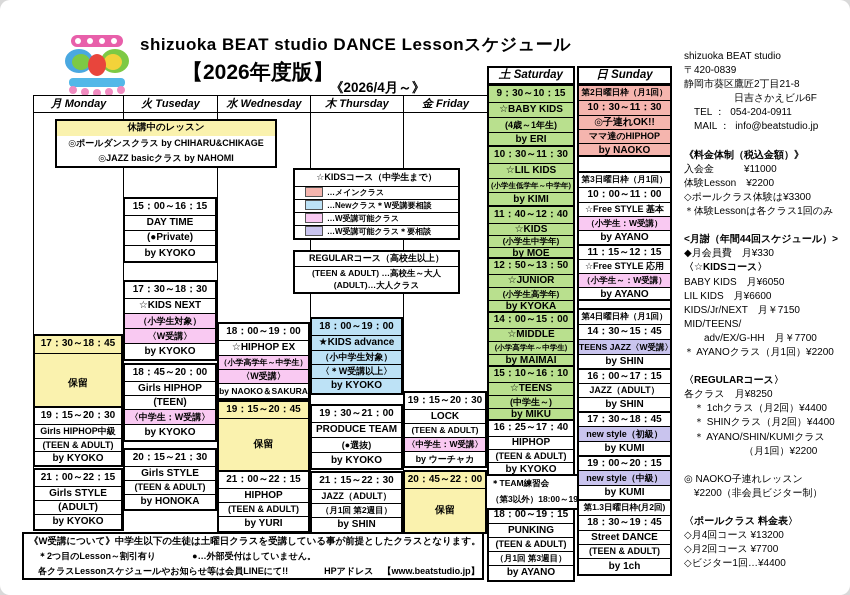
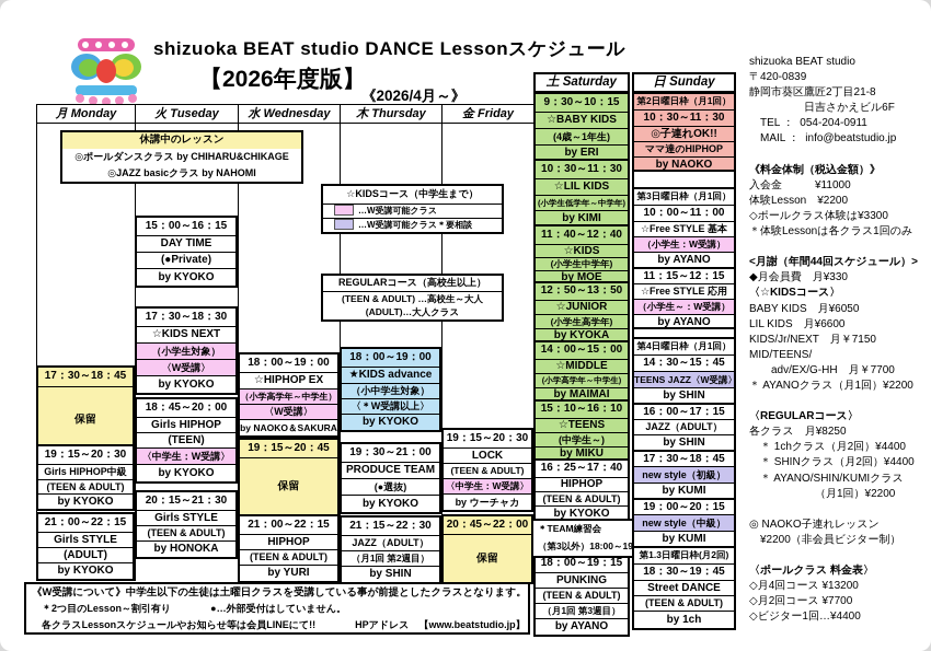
  shizuoka BEAT studio DANCE Lessonスケジュール
  【2026年度版】
  《2026/4月～》
  月 Monday
  火 Tuseday
  水 Wednesday
  木 Thursday
  金 Friday
  土 Saturday
  日 Sunday
  17：30～18：45
  保留
  19：15～20：30
  Girls HIPHOP中級
  (TEEN & ADULT)
  by KYOKO
  21：00～22：15
  Girls STYLE
  (ADULT)
  by KYOKO
  15：00～16：15
  DAY TIME
  (●Private)
  by KYOKO
  17：30～18：30
  ☆KIDS NEXT
  （小学生対象）
  〈W受講〉
  by KYOKO
  18：45～20：00
  Girls HIPHOP
  (TEEN)
  〈中学生：W受講〉
  by KYOKO
  20：15～21：30
  Girls STYLE
  (TEEN & ADULT)
  by HONOKA
  18：00～19：00
  ☆HIPHOP EX
  （小学高学年～中学生）
  〈W受講〉
  by NAOKO＆SAKURA
  19：15～20：45
  保留
  21：00～22：15
  HIPHOP
  (TEEN & ADULT)
  by YURI
  18：00～19：00
  ★KIDS advance
  （小中学生対象）
  〈＊W受講以上〉
  by KYOKO
  19：30～21：00
  PRODUCE TEAM
  (●選抜)
  by KYOKO
  21：15～22：30
  JAZZ（ADULT）
  （月1回 第2週目）
  by SHIN
  19：15～20：30
  LOCK
  (TEEN & ADULT)
  〈中学生：W受講〉
  by ウーチャカ
  20：45～22：00
  保留
  9：30～10：15
  ☆BABY KIDS
  (4歳～1年生)
  by ERI
  10：30～11：30
  ☆LIL KIDS
  (小学生低学年～中学年)
  by KIMI
  11：40～12：40
  ☆KIDS
  (小学生中学年)
  by MOE
  12：50～13：50
  ☆JUNIOR
  (小学生高学年)
  by KYOKA
  14：00～15：00
  ☆MIDDLE
  (小学高学年～中学生)
  by MAIMAI
  15：10～16：10
  ☆TEENS
  (中学生～)
  by MIKU
  16：25～17：40
  HIPHOP
  (TEEN & ADULT)
  by KYOKO
  18：00～19：15
  PUNKING
  (TEEN & ADULT)
  （月1回 第3週目）
  by AYANO
  ＊TEAM練習会
  （第3以外）18:00～19
  第2日曜日枠（月1回）
  10：30～11：30
  ◎子連れOK!!
  ママ達のHIPHOP
  by NAOKO
  第3日曜日枠（月1回）
  10：00～11：00
  ☆Free STYLE 基本
  （小学生：W受講）
  by AYANO
  11：15～12：15
  ☆Free STYLE 応用
  （小学生～：W受講）
  by AYANO
  第4日曜日枠（月1回）
  14：30～15：45
  TEENS JAZZ〈W受講〉
  by SHIN
  16：00～17：15
  JAZZ（ADULT）
  by SHIN
  17：30～18：45
  new style（初級）
  by KUMI
  19：00～20：15
  new style（中級）
  by KUMI
  第1.3日曜日枠(月2回)
  18：30～19：45
  Street DANCE
  (TEEN & ADULT)
  by 1ch
  休講中のレッスン
  ◎ポールダンスクラス by CHIHARU&CHIKAGE
  ◎JAZZ basicクラス by NAHOMI
  ☆KIDSコース（中学生まで）
- …メインクラス
- …Newクラス＊W受講要相談
  …W受講可能クラス
  …W受講可能クラス＊要相談
  REGULARコース（高校生以上）
  (TEEN & ADULT) …高校生～大人
  (ADULT)…大人クラス
  《W受講について》中学生以下の生徒は土曜日クラスを受講している事が前提としたクラスとなります。
  ＊2つ目のLesson～割引有り ●…外部受付はしていません。
  各クラスLessonスケジュールやお知らせ等は会員LINEにて!! HPアドレス 【www.beatstudio.jp】
  shizuoka BEAT studio
  〒420-0839
  静岡市葵区鷹匠2丁目21-8
  日吉さかえビル6F
  TEL ： 054-204-0911
  MAIL ： info@beatstudio.jp
  《料金体制（税込金額）》
  入会金 ¥11000
  体験Lesson ¥2200
  ◇ポールクラス体験は¥3300
  ＊体験Lessonは各クラス1回のみ
  <月謝（年間44回スケジュール）>
  ◆月会員費 月¥330
  〈☆KIDSコース〉
  BABY KIDS 月¥6050
  LIL KIDS 月¥6600
  KIDS/Jr/NEXT 月￥7150
  MID/TEENS/
  adv/EX/G-HH 月￥7700
  ＊ AYANOクラス（月1回）¥2200
  〈REGULARコース〉
  各クラス 月¥8250
  ＊ 1chクラス（月2回）¥4400
  ＊ SHINクラス（月2回）¥4400
  ＊ AYANO/SHIN/KUMIクラス
  （月1回）¥2200
  ◎ NAOKO子連れレッスン
  ¥2200（非会員ビジター制）
  〈ポールクラス 料金表〉
  ◇月4回コース ¥13200
  ◇月2回コース ¥7700
  ◇ビジター1回…¥4400
